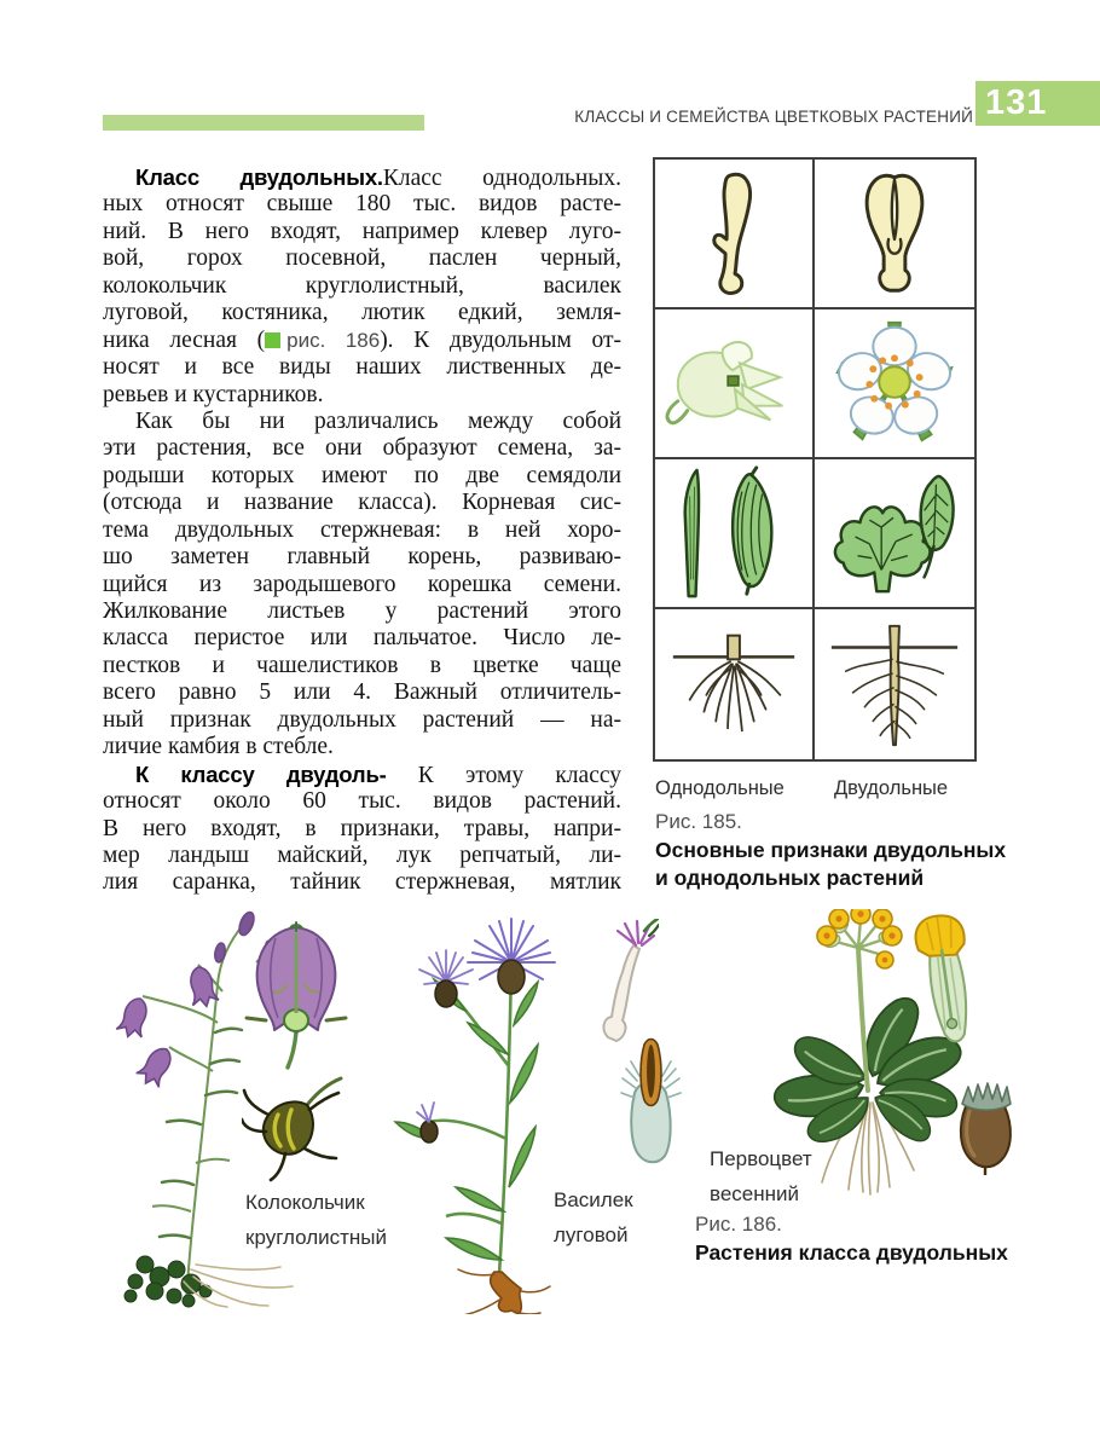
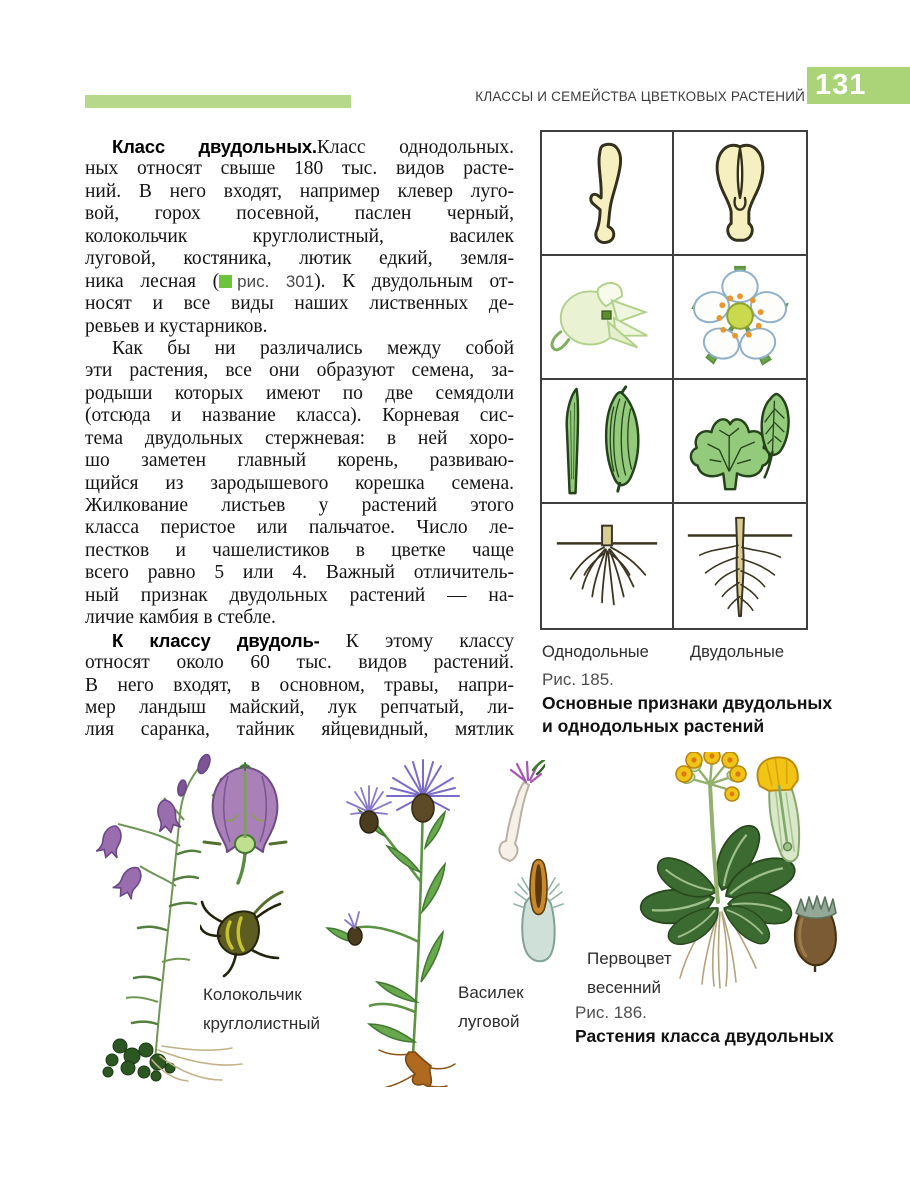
  КЛАССЫ И СЕМЕЙСТВА ЦВЕТКОВЫХ РАСТЕНИЙ
  131
  Класс двудольных.Класс однодольных.
  ных относят свыше 180 тыс. видов расте-
  ний. В него входят, например клевер луго-
  вой, горох посевной, паслен черный,
  колокольчик круглолистный, василек
  луговой, костяника, лютик едкий, земля-
- ника лесная ( рис. 186). К двудольным от-
+ ника лесная ( рис. 301). К двудольным от-
  носят и все виды наших лиственных де-
  ревьев и кустарников.
  Как бы ни различались между собой
  эти растения, все они образуют семена, за-
  родыши которых имеют по две семядоли
  (отсюда и название класса). Корневая сис-
  тема двудольных стержневая: в ней хоро-
  шо заметен главный корень, развиваю-
- щийся из зародышевого корешка семени.
+ щийся из зародышевого корешка семена.
  Жилкование листьев у растений этого
  класса перистое или пальчатое. Число ле-
  пестков и чашелистиков в цветке чаще
  всего равно 5 или 4. Важный отличитель-
  ный признак двудольных растений — на-
  личие камбия в стебле.
  К классу двудоль- К этому классу
  относят около 60 тыс. видов растений.
- В него входят, в признаки, травы, напри-
+ В него входят, в основном, травы, напри-
  мер ландыш майский, лук репчатый, ли-
- лия саранка, тайник стержневая, мятлик
+ лия саранка, тайник яйцевидный, мятлик
  Однодольные
  Двудольные
  Рис. 185.
  Основные признаки двудольных
  и однодольных растений
  Колокольчик
  круглолистный
  Василек
  луговой
  Первоцвет
  весенний
  Рис. 186.
  Растения класса двудольных
